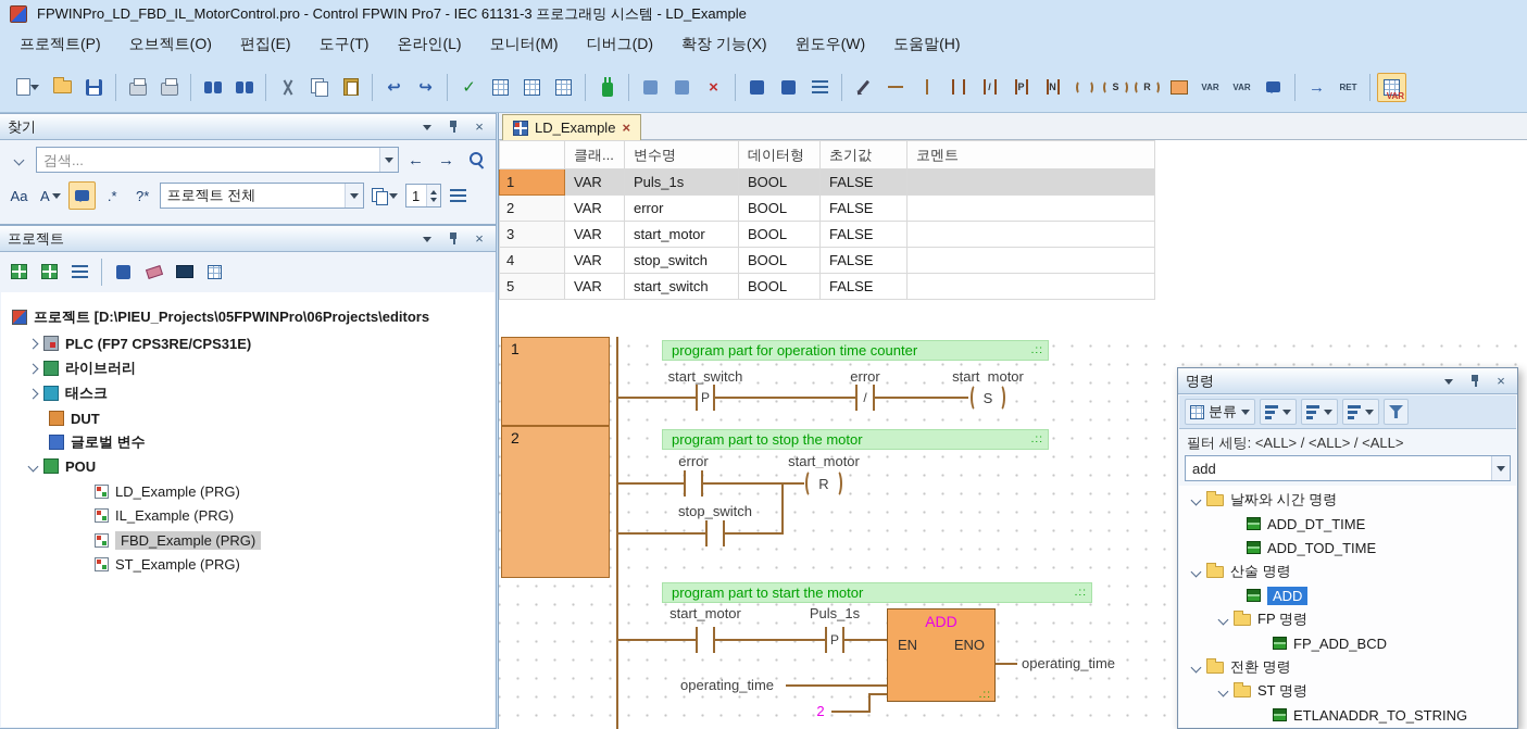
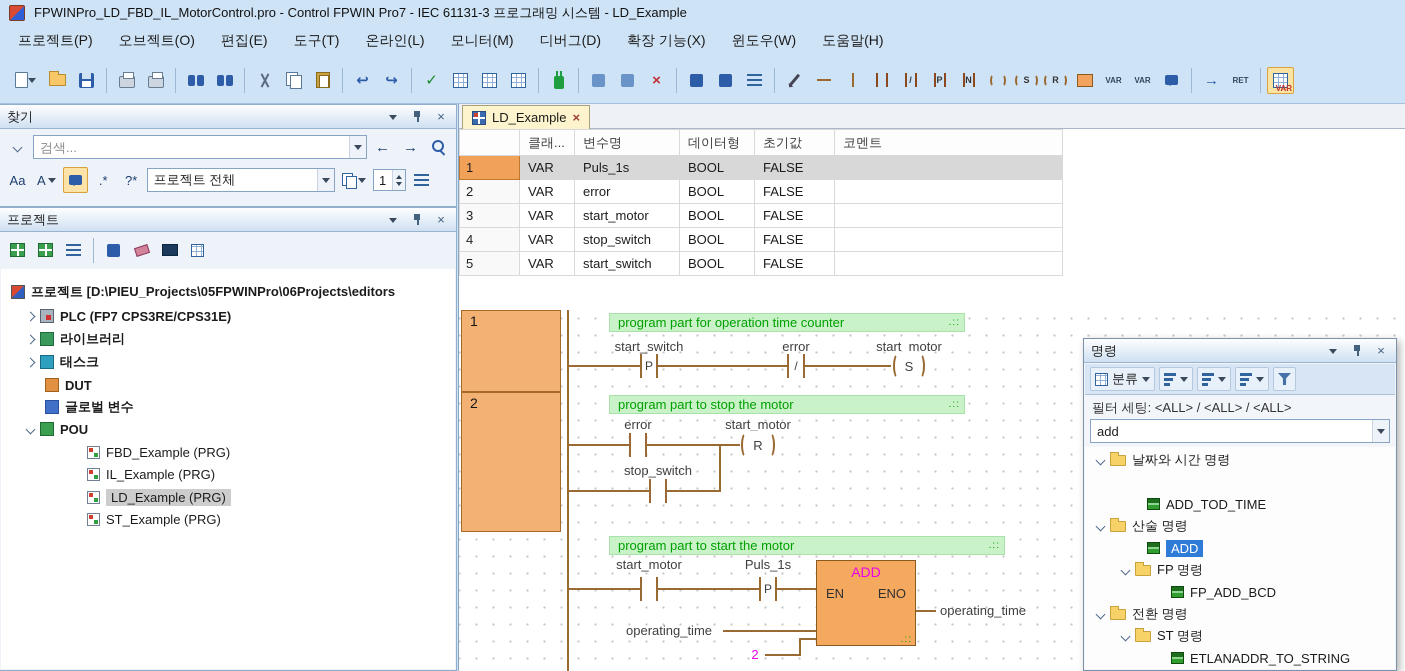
  FPWINPro_LD_FBD_IL_MotorControl.pro - Control FPWIN Pro7 - IEC 61131-3 프로그래밍 시스템 - LD_Example
  프로젝트(P)
  오브젝트(O)
  편집(E)
  도구(T)
  온라인(L)
  모니터(M)
  디버그(D)
  확장 기능(X)
  윈도우(W)
  도움말(H)
  ↩
  ↪
  ✓
  ×
  /
  P
  N
  S
  R
  VAR
  VAR
  →
  RET
  VAR
  찾기
  ×
  검색...
  ←
  →
  Aa
  A
  .*
  ?*
  프로젝트 전체
  1
  프로젝트
  ×
  프로젝트 [D:\PIEU_Projects\05FPWINPro\06Projects\editors
  PLC (FP7 CPS3RE/CPS31E)
  라이브러리
  태스크
  DUT
  글로벌 변수
  POU
- LD_Example (PRG)
+ FBD_Example (PRG)
  IL_Example (PRG)
- FBD_Example (PRG)
+ LD_Example (PRG)
  ST_Example (PRG)
  LD_Example
  ×
  	클래...	변수명	데이터형	초기값	코멘트
  1	VAR	Puls_1s	BOOL	FALSE
  2	VAR	error	BOOL	FALSE
  3	VAR	start_motor	BOOL	FALSE
  4	VAR	stop_switch	BOOL	FALSE
  5	VAR	start_switch	BOOL	FALSE
  1
  program part for operation time counter
  .::
  start_switch
  error
  start_motor
  P
  /
  S
  2
  program part to stop the motor
  .::
  error
  start_motor
  R
  stop_switch
  program part to start the motor
  .::
  start_motor
  Puls_1s
  P
  ADD
  EN
  ENO
  .::
  operating_time
  operating_time
  2
  명령
  ×
  분류
  필터 세팅: <ALL> / <ALL> / <ALL>
  add
  날짜와 시간 명령
- ADD_DT_TIME
  ADD_TOD_TIME
  산술 명령
  ADD
  FP 명령
  FP_ADD_BCD
  전환 명령
  ST 명령
  ETLANADDR_TO_STRING
